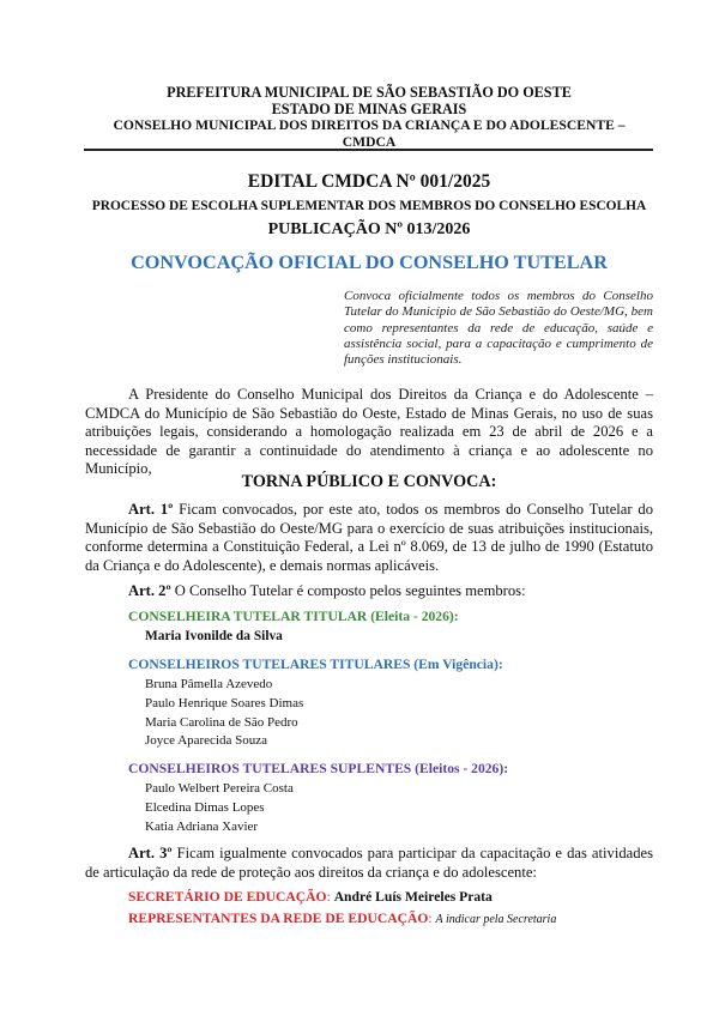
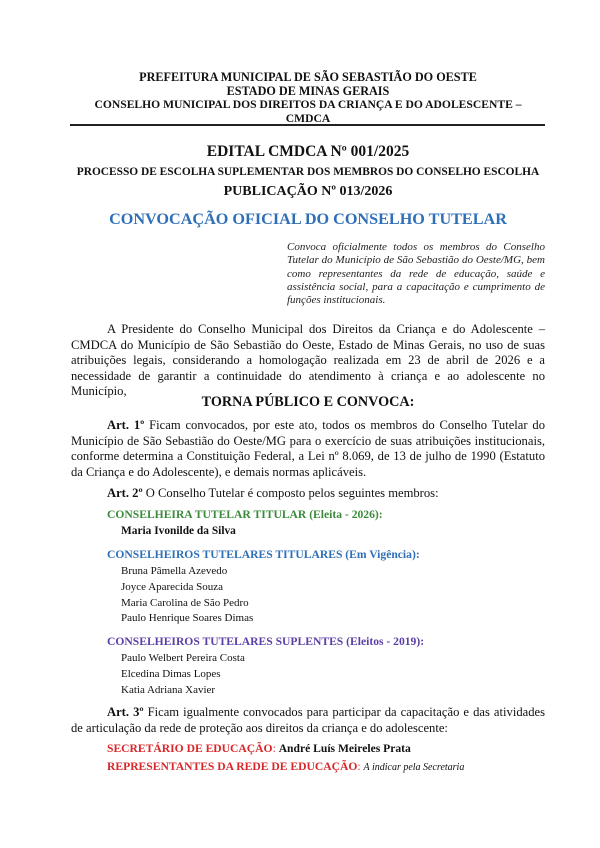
  PREFEITURA MUNICIPAL DE SÃO SEBASTIÃO DO OESTE
  ESTADO DE MINAS GERAIS
  CONSELHO MUNICIPAL DOS DIREITOS DA CRIANÇA E DO ADOLESCENTE – CMDCA
  EDITAL CMDCA Nº 001/2025
  PROCESSO DE ESCOLHA SUPLEMENTAR DOS MEMBROS DO CONSELHO ESCOLHA
  PUBLICAÇÃO Nº 013/2026
  CONVOCAÇÃO OFICIAL DO CONSELHO TUTELAR
  Convoca oficialmente todos os membros do Conselho Tutelar do Município de São Sebastião do Oeste/MG, bem como representantes da rede de educação, saúde e assistência social, para a capacitação e cumprimento de funções institucionais.
  A Presidente do Conselho Municipal dos Direitos da Criança e do Adolescente – CMDCA do Município de São Sebastião do Oeste, Estado de Minas Gerais, no uso de suas atribuições legais, considerando a homologação realizada em 23 de abril de 2026 e a necessidade de garantir a continuidade do atendimento à criança e ao adolescente no Município,
  TORNA PÚBLICO E CONVOCA:
  Art. 1º Ficam convocados, por este ato, todos os membros do Conselho Tutelar do Município de São Sebastião do Oeste/MG para o exercício de suas atribuições institucionais, conforme determina a Constituição Federal, a Lei nº 8.069, de 13 de julho de 1990 (Estatuto da Criança e do Adolescente), e demais normas aplicáveis.
  Art. 2º O Conselho Tutelar é composto pelos seguintes membros:
  CONSELHEIRA TUTELAR TITULAR (Eleita - 2026):
  Maria Ivonilde da Silva
  CONSELHEIROS TUTELARES TITULARES (Em Vigência):
  Bruna Pâmella Azevedo
- Paulo Henrique Soares Dimas
+ Joyce Aparecida Souza
  Maria Carolina de São Pedro
- Joyce Aparecida Souza
+ Paulo Henrique Soares Dimas
- CONSELHEIROS TUTELARES SUPLENTES (Eleitos - 2026):
+ CONSELHEIROS TUTELARES SUPLENTES (Eleitos - 2019):
  Paulo Welbert Pereira Costa
  Elcedina Dimas Lopes
  Katia Adriana Xavier
  Art. 3º Ficam igualmente convocados para participar da capacitação e das atividades de articulação da rede de proteção aos direitos da criança e do adolescente:
  SECRETÁRIO DE EDUCAÇÃO: André Luís Meireles Prata
  REPRESENTANTES DA REDE DE EDUCAÇÃO: A indicar pela Secretaria
